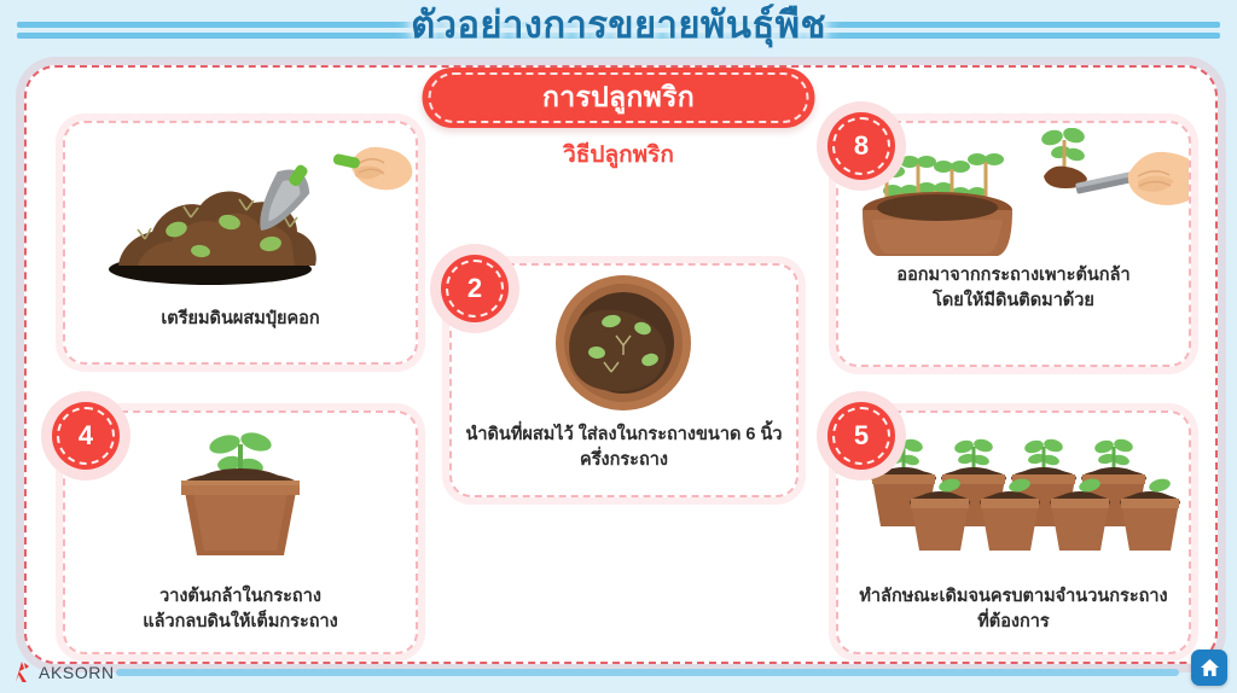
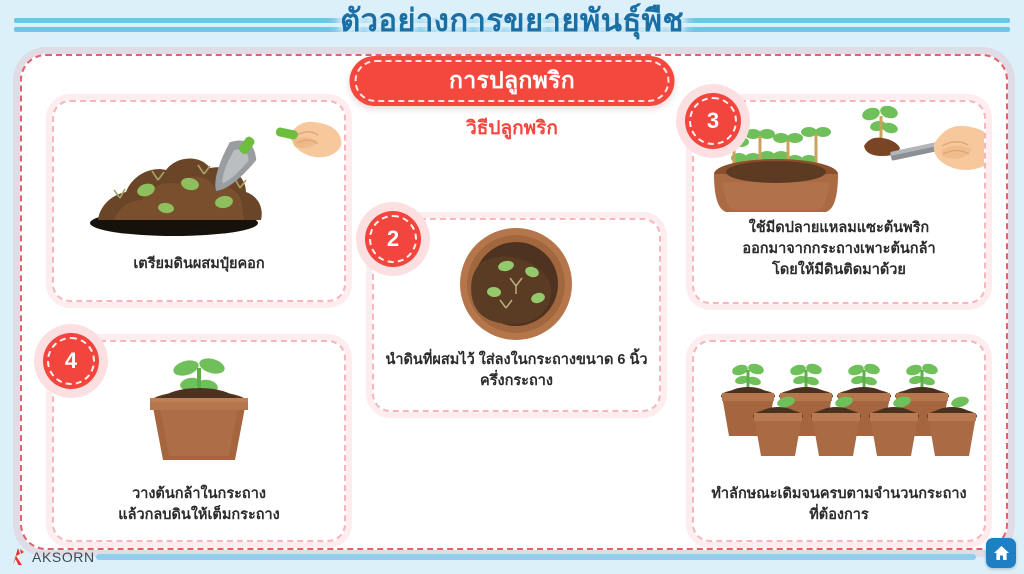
  ตัวอย่างการขยายพันธุ์พืช
  การปลูกพริก
  วิธีปลูกพริก
  เตรียมดินผสมปุ๋ยคอก
  นำดินที่ผสมไว้ ใส่ลงในกระถางขนาด 6 นิ้ว
  ครึ่งกระถาง
  2
+ ใช้มีดปลายแหลมแซะต้นพริก
  ออกมาจากกระถางเพาะต้นกล้า
  โดยให้มีดินติดมาด้วย
- 8
+ 3
  วางต้นกล้าในกระถาง
  แล้วกลบดินให้เต็มกระถาง
  4
  ทำลักษณะเดิมจนครบตามจำนวนกระถาง
  ที่ต้องการ
- 5
  AKSORN
